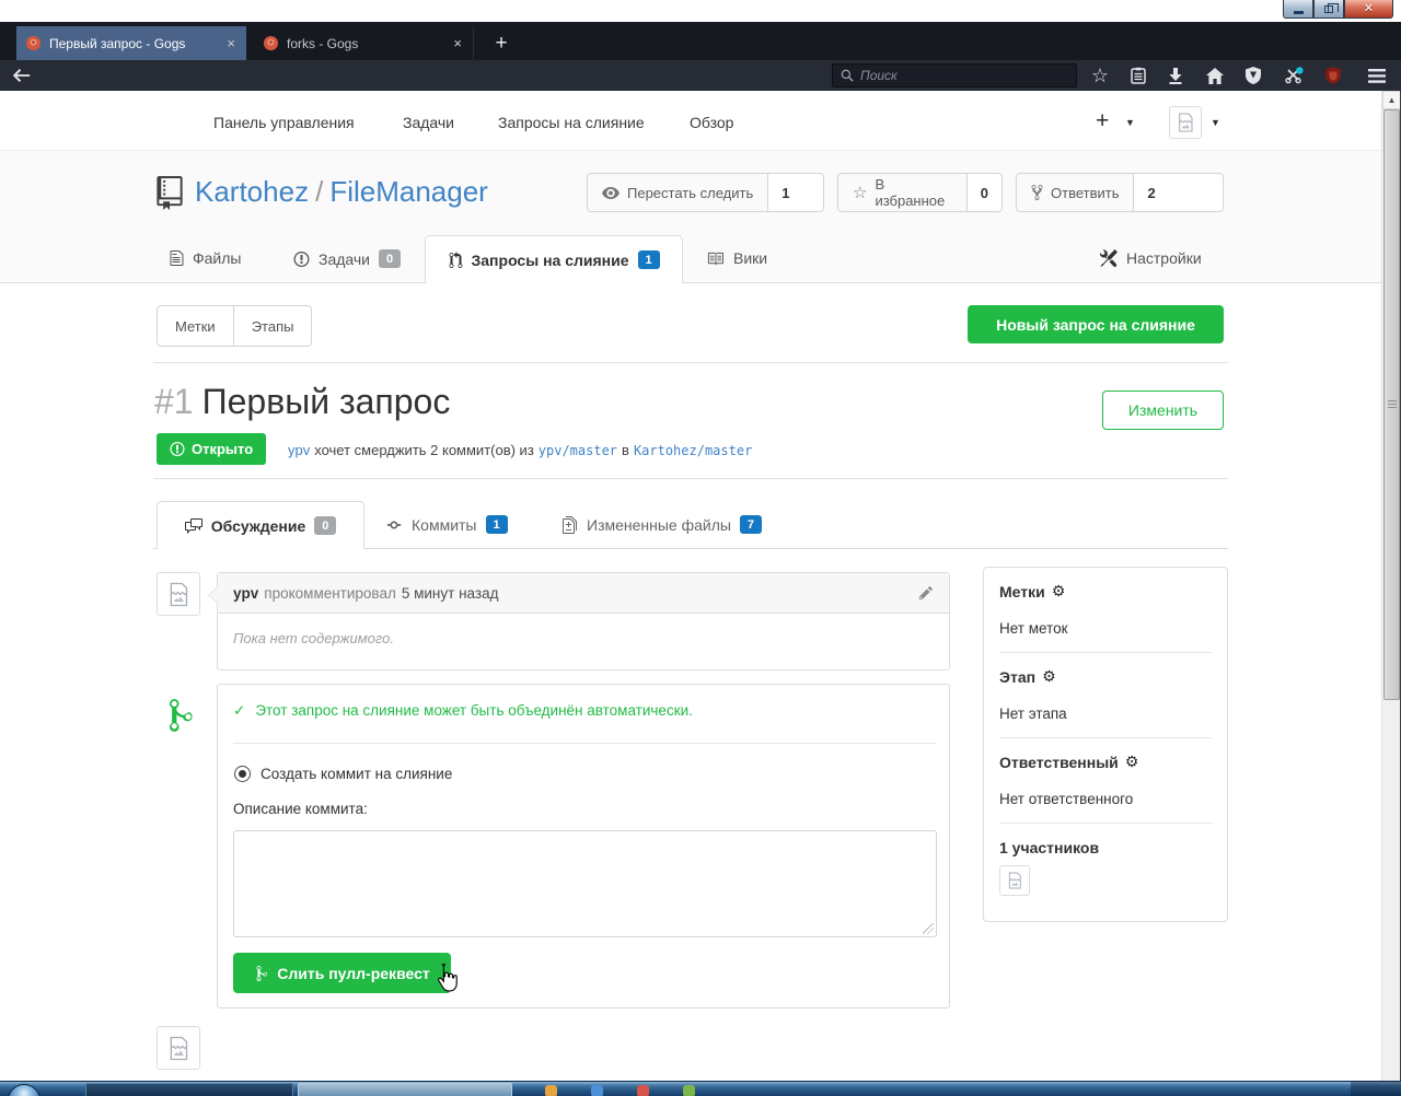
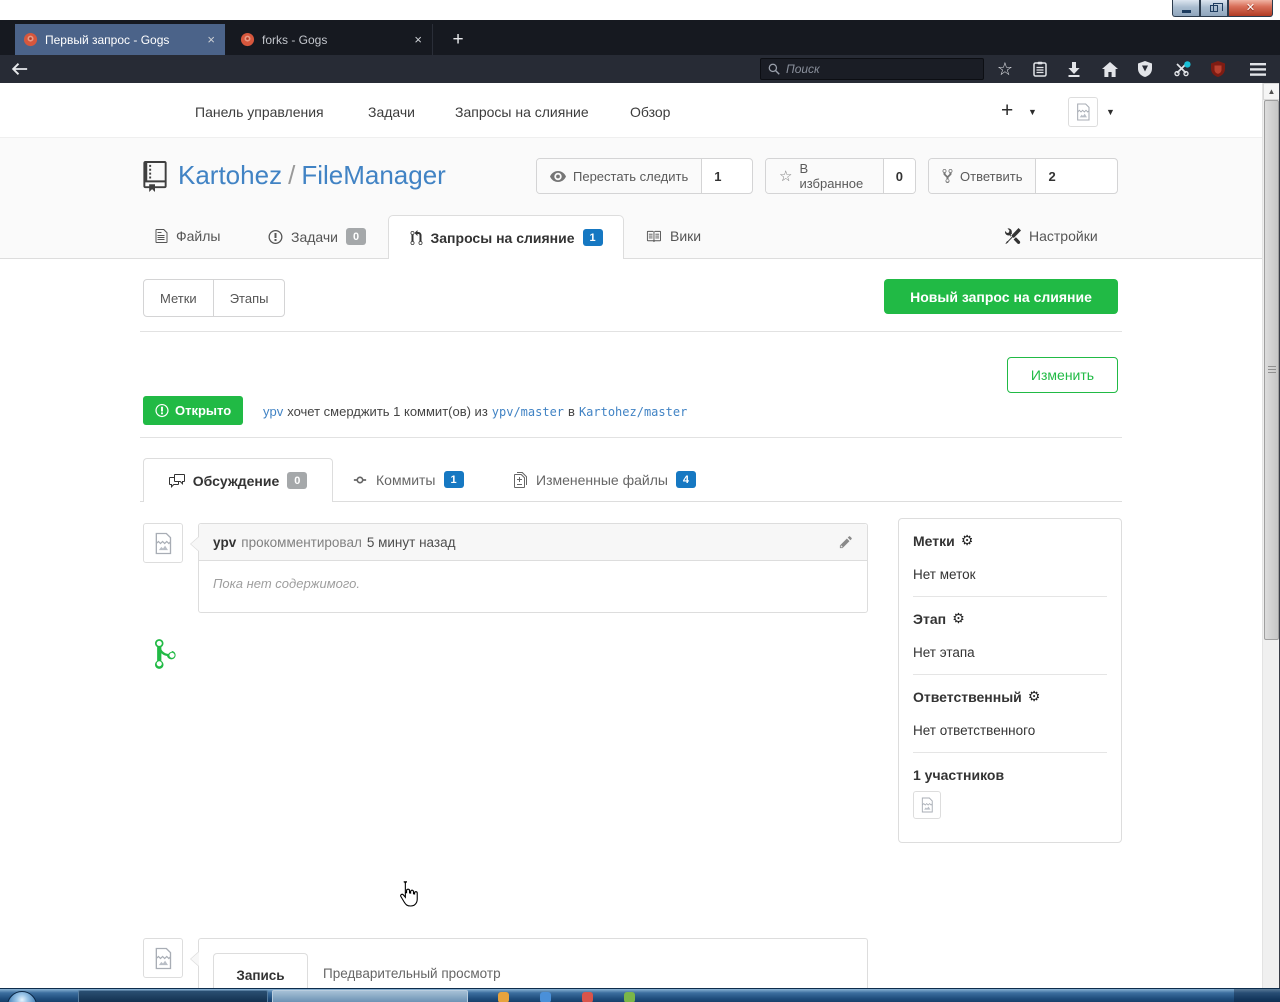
  ✕
  Первый запрос - Gogs
  ×
  forks - Gogs
  ×
  +
  Поиск
  ☆
  Панель управления
  Задачи
  Запросы на слияние
  Обзор
  +
  ▼
  ▼
  Kartohez / FileManager
  Перестать следить
  1
  ☆
  В избранное
  0
  Ответвить
  2
  Файлы
  Задачи
  0
  Запросы на слияние
  1
  Вики
  Настройки
  Метки
  Этапы
  Новый запрос на слияние
- #1 Первый запрос
  Изменить
  Открыто
  ypv
- хочет смерджить 2 коммит(ов) из
+ хочет смерджить 1 коммит(ов) из
  ypv/master
  в
  Kartohez/master
  Обсуждение
  0
  Коммиты
  1
  Измененные файлы
- 7
+ 4
  ypv
  прокомментировал
  5 минут назад
  Пока нет содержимого.
- ✓
- Этот запрос на слияние может быть объединён автоматически.
- Создать коммит на слияние
- Описание коммита:
- Слить пулл-реквест
  Метки
  ⚙
  Нет меток
  Этап
  ⚙
  Нет этапа
  Ответственный
  ⚙
  Нет ответственного
  1 участников
+ Запись
+ Предварительный просмотр
  ▲
